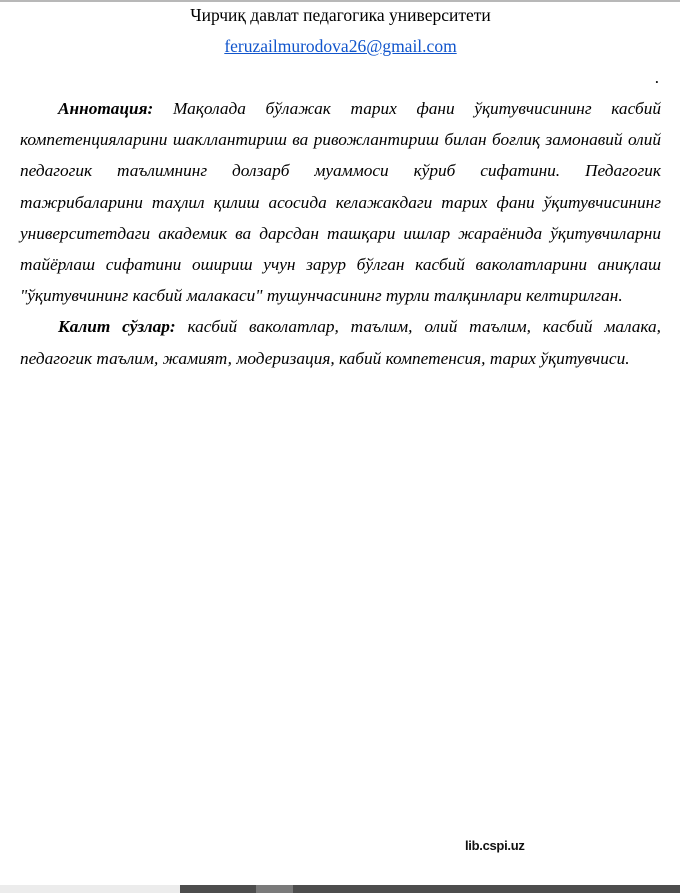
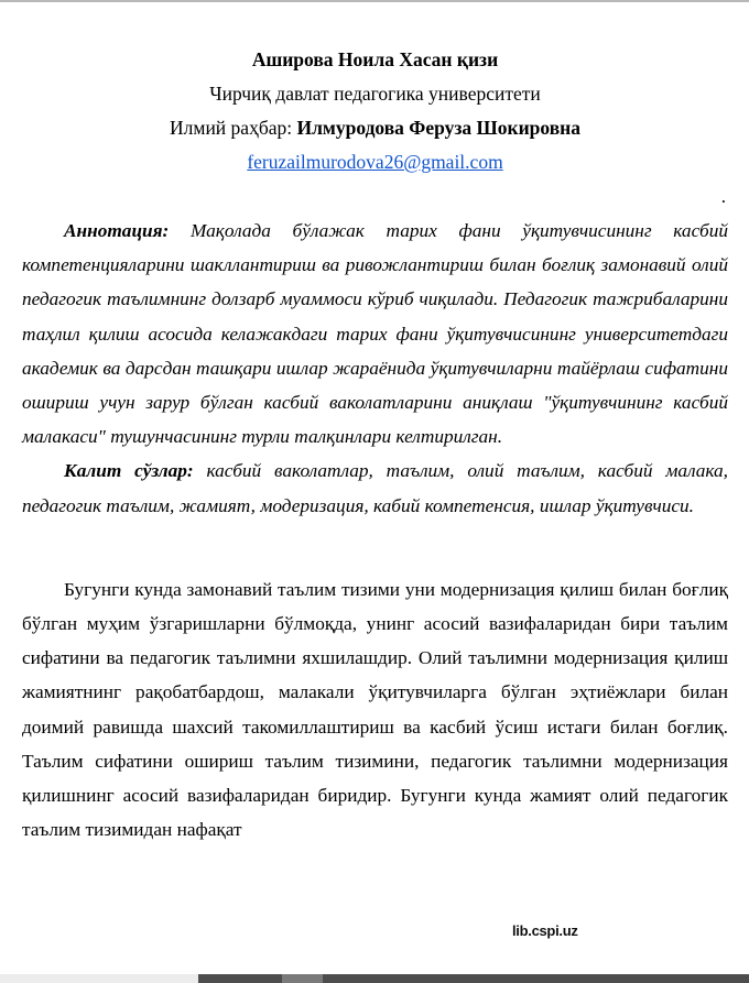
+ Аширова Ноила Хасан қизи
  Чирчиқ давлат педагогика университети
+ Илмий раҳбар: Илмуродова Феруза Шокировна
  feruzailmurodova26@gmail.com
  .
- Аннотация: Мақолада бўлажак тарих фани ўқитувчисининг касбий компетенцияларини шакллантириш ва ривожлантириш билан боғлиқ замонавий олий педагогик таълимнинг долзарб муаммоси кўриб сифатини. Педагогик тажрибаларини таҳлил қилиш асосида келажакдаги тарих фани ўқитувчисининг университетдаги академик ва дарсдан ташқари ишлар жараёнида ўқитувчиларни тайёрлаш сифатини ошириш учун зарур бўлган касбий ваколатларини аниқлаш "ўқитувчининг касбий малакаси" тушунчасининг турли талқинлари келтирилган.
+ Аннотация: Мақолада бўлажак тарих фани ўқитувчисининг касбий компетенцияларини шакллантириш ва ривожлантириш билан боғлиқ замонавий олий педагогик таълимнинг долзарб муаммоси кўриб чиқилади. Педагогик тажрибаларини таҳлил қилиш асосида келажакдаги тарих фани ўқитувчисининг университетдаги академик ва дарсдан ташқари ишлар жараёнида ўқитувчиларни тайёрлаш сифатини ошириш учун зарур бўлган касбий ваколатларини аниқлаш "ўқитувчининг касбий малакаси" тушунчасининг турли талқинлари келтирилган.
- Калит сўзлар: касбий ваколатлар, таълим, олий таълим, касбий малака, педагогик таълим, жамият, модеризация, кабий компетенсия, тарих ўқитувчиси.
+ Калит сўзлар: касбий ваколатлар, таълим, олий таълим, касбий малака, педагогик таълим, жамият, модеризация, кабий компетенсия, ишлар ўқитувчиси.
+ Бугунги кунда замонавий таълим тизими уни модернизация қилиш билан боғлиқ бўлган муҳим ўзгаришларни бўлмоқда, унинг асосий вазифаларидан бири таълим сифатини ва педагогик таълимни яхшилашдир. Олий таълимни модернизация қилиш жамиятнинг рақобатбардош, малакали ўқитувчиларга бўлган эҳтиёжлари билан доимий равишда шахсий такомиллаштириш ва касбий ўсиш истаги билан боғлиқ. Таълим сифатини ошириш таълим тизимини, педагогик таълимни модернизация қилишнинг асосий вазифаларидан биридир. Бугунги кунда жамият олий педагогик таълим тизимидан нафақат
  lib.cspi.uz
